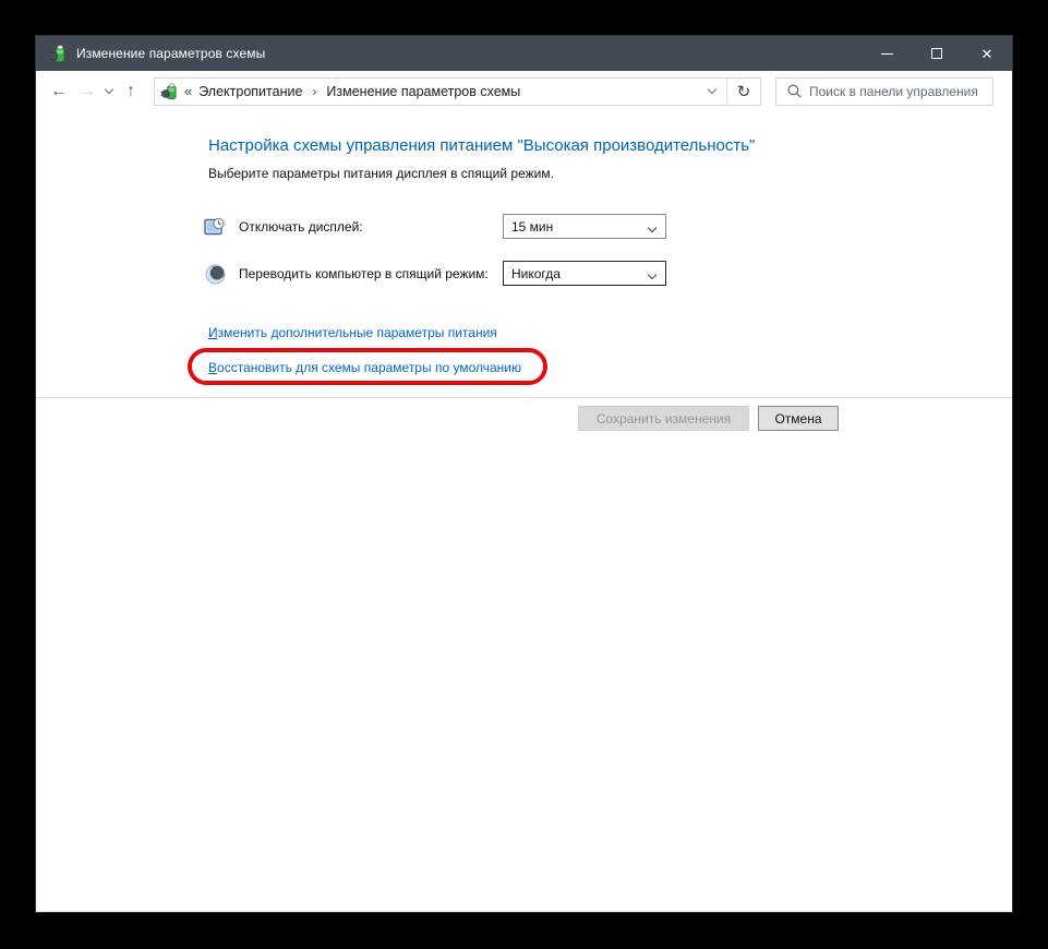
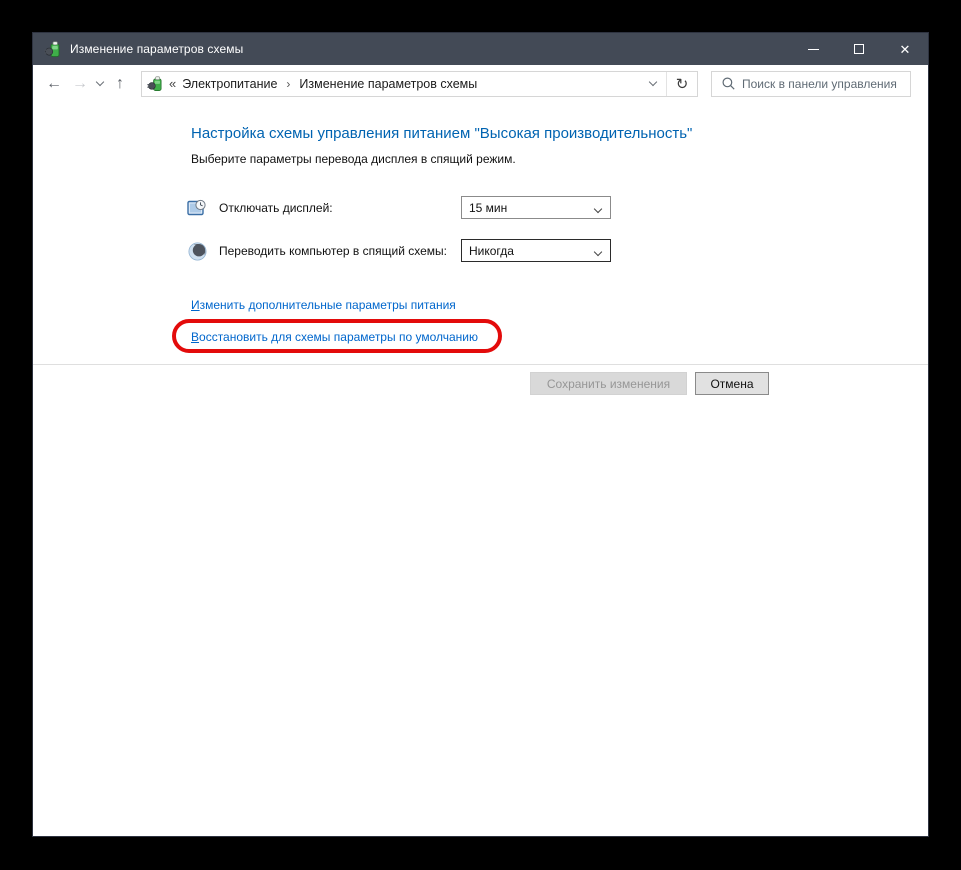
  Изменение параметров схемы
  ✕
  ←
  →
  ↑
  «
  Электропитание
  ›
  Изменение параметров схемы
  ↻
  Поиск в панели управления
  Настройка схемы управления питанием "Высокая производительность"
- Выберите параметры питания дисплея в спящий режим.
+ Выберите параметры перевода дисплея в спящий режим.
  Отключать дисплей:
  15 мин
- Переводить компьютер в спящий режим:
+ Переводить компьютер в спящий схемы:
  Никогда
  Изменить дополнительные параметры питания
  Восстановить для схемы параметры по умолчанию
  Сохранить изменения
  Отмена
